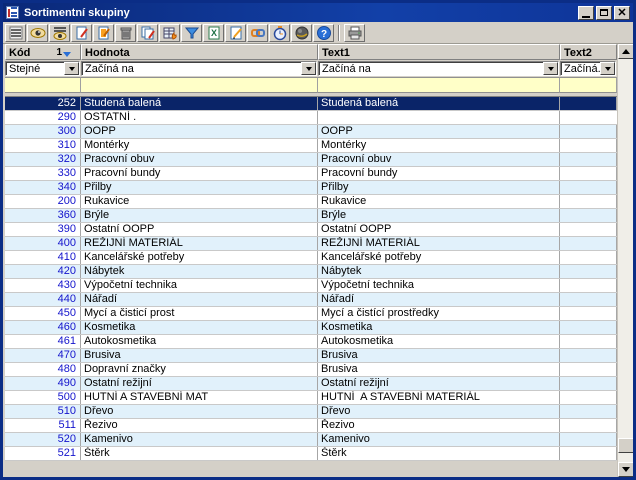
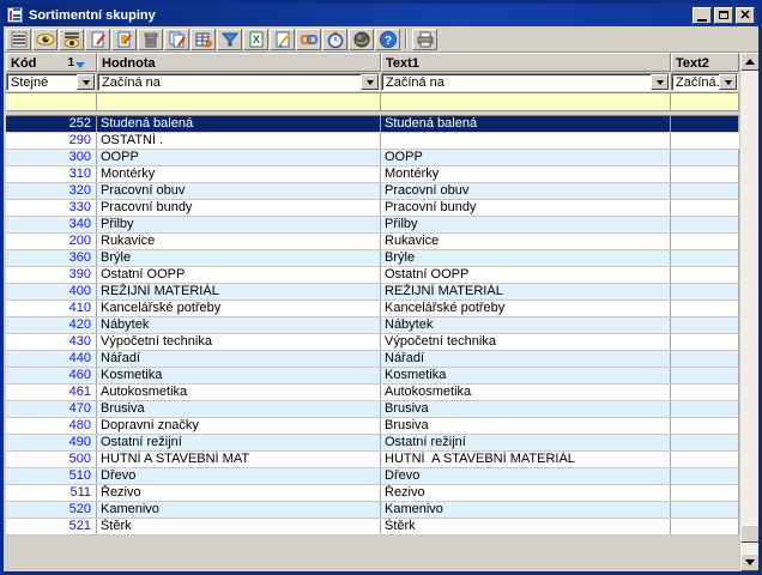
  Sortimentní skupiny
  ✕
  X
  ?
  Kód
  1
  Hodnota
  Text1
  Text2
  Stejné
  Začíná na
  Začíná na
  252
  Studená balená
  Studená balená
  290
  OSTATNÍ .
  300
  OOPP
  OOPP
  310
  Montérky
  Montérky
  320
  Pracovní obuv
  Pracovní obuv
  330
  Pracovní bundy
  Pracovní bundy
  340
  Přilby
  Přilby
  200
  Rukavice
  Rukavice
  360
  Brýle
  Brýle
  390
  Ostatní OOPP
  Ostatní OOPP
  400
  REŽIJNÍ MATERIÁL
  REŽIJNÍ MATERIÁL
  410
  Kancelářské potřeby
  Kancelářské potřeby
  420
  Nábytek
  Nábytek
  430
  Výpočetní technika
  Výpočetní technika
  440
  Nářadí
  Nářadí
- 450
- Mycí a čisticí prost
- Mycí a čistící prostředky
  460
  Kosmetika
  Kosmetika
  461
  Autokosmetika
  Autokosmetika
  470
  Brusiva
  Brusiva
  480
  Dopravní značky
  Brusiva
  490
  Ostatní režijní
  Ostatní režijní
  500
  HUTNÍ A STAVEBNÍ MAT
  HUTNÍ A STAVEBNÍ MATERIÁL
  510
  Dřevo
  Dřevo
  511
  Řezivo
  Řezivo
  520
  Kamenivo
  Kamenivo
  521
  Štěrk
  Štěrk
